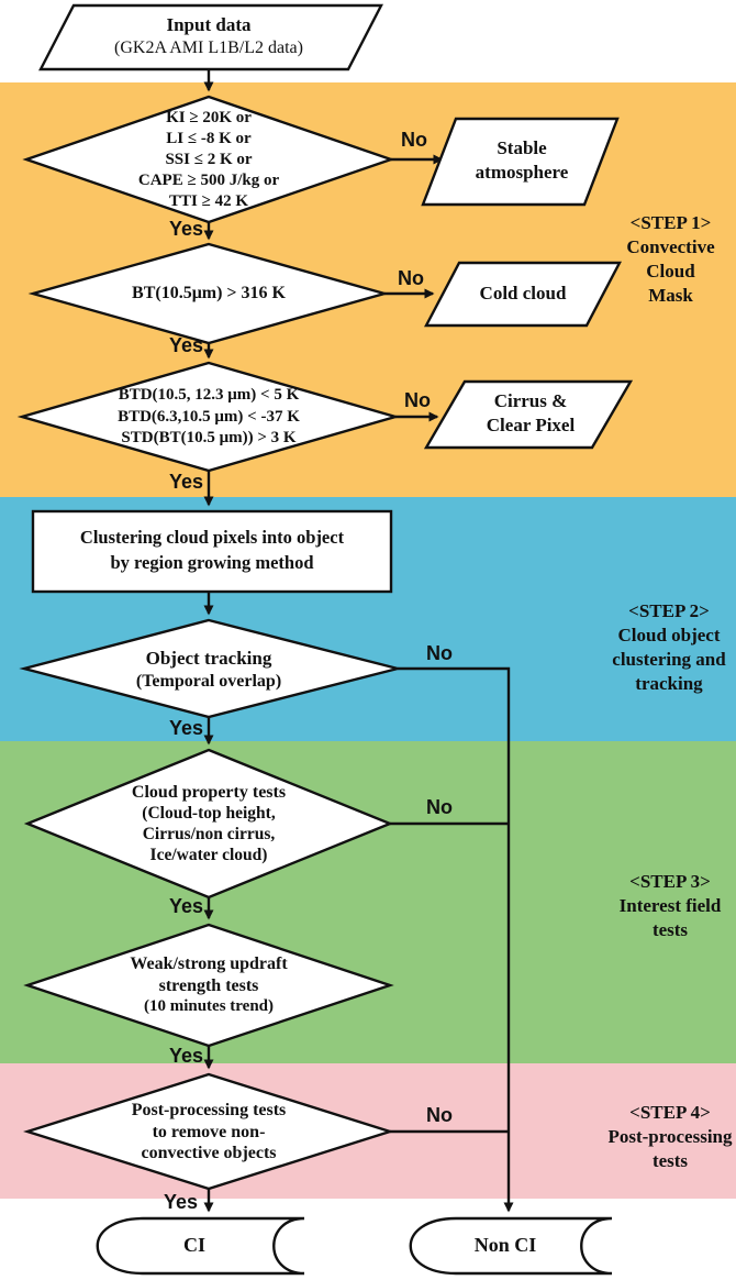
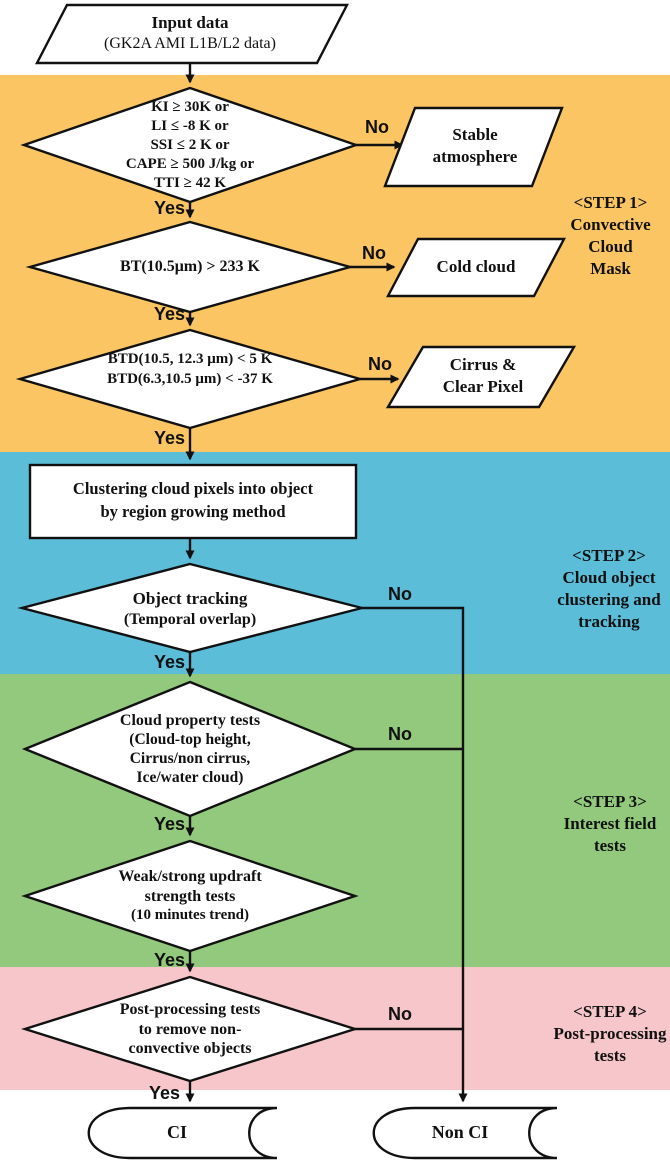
  Input data
  (GK2A AMI L1B/L2 data)
- KI ≥ 20K or
+ KI ≥ 30K or
  LI ≤ -8 K or
  SSI ≤ 2 K or
  CAPE ≥ 500 J/kg or
  TTI ≥ 42 K
  Stable
  atmosphere
- BT(10.5μm) > 316 K
+ BT(10.5μm) > 233 K
  Cold cloud
  BTD(10.5, 12.3 μm) < 5 K
  BTD(6.3,10.5 μm) < -37 K
- STD(BT(10.5 μm)) > 3 K
  Cirrus &
  Clear Pixel
  <STEP 1>
  Convective
  Cloud
  Mask
  Clustering cloud pixels into object
  by region growing method
  Object tracking
  (Temporal overlap)
  <STEP 2>
  Cloud object
  clustering and
  tracking
  Cloud property tests
  (Cloud-top height,
  Cirrus/non cirrus,
  Ice/water cloud)
  Weak/strong updraft
  strength tests
  (10 minutes trend)
  <STEP 3>
  Interest field
  tests
  Post-processing tests
  to remove non-
  convective objects
  <STEP 4>
  Post-processing
  tests
  CI
  Non CI
  Yes
  Yes
  Yes
  Yes
  Yes
  Yes
  Yes
  No
  No
  No
  No
  No
  No
